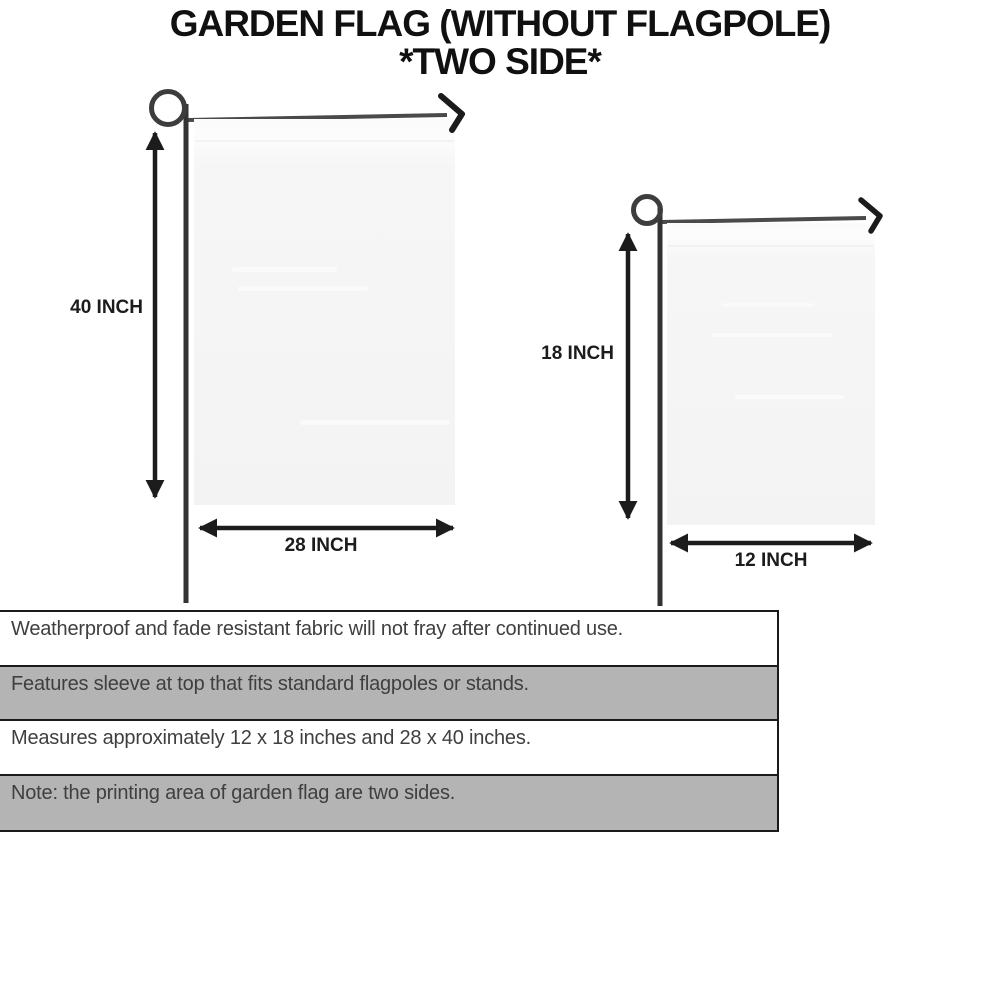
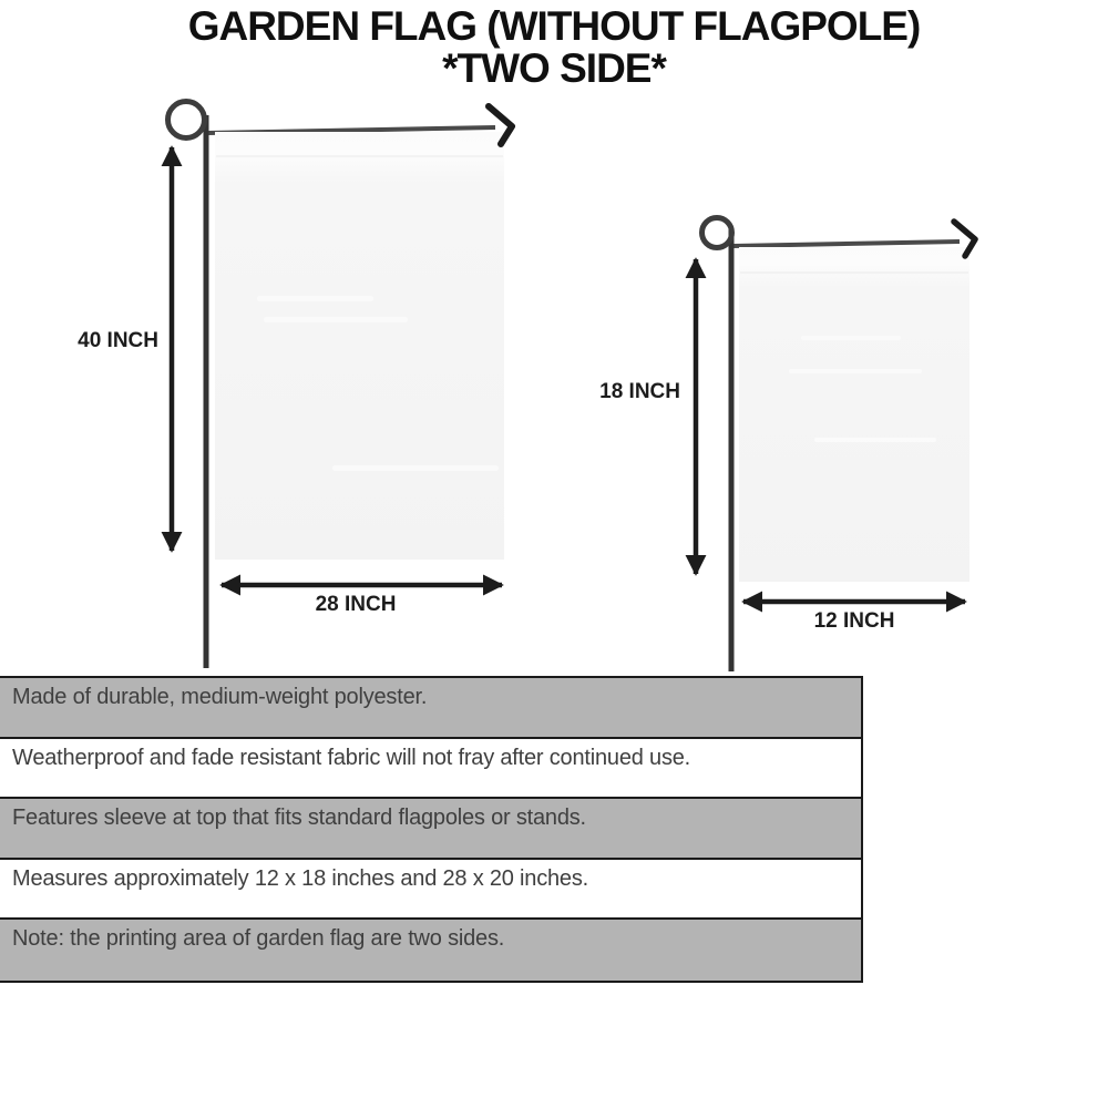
  GARDEN FLAG (WITHOUT FLAGPOLE)
  *TWO SIDE*
  40 INCH
  28 INCH
  18 INCH
  12 INCH
+ Made of durable, medium-weight polyester.
  Weatherproof and fade resistant fabric will not fray after continued use.
  Features sleeve at top that fits standard flagpoles or stands.
- Measures approximately 12 x 18 inches and 28 x 40 inches.
+ Measures approximately 12 x 18 inches and 28 x 20 inches.
  Note: the printing area of garden flag are two sides.
